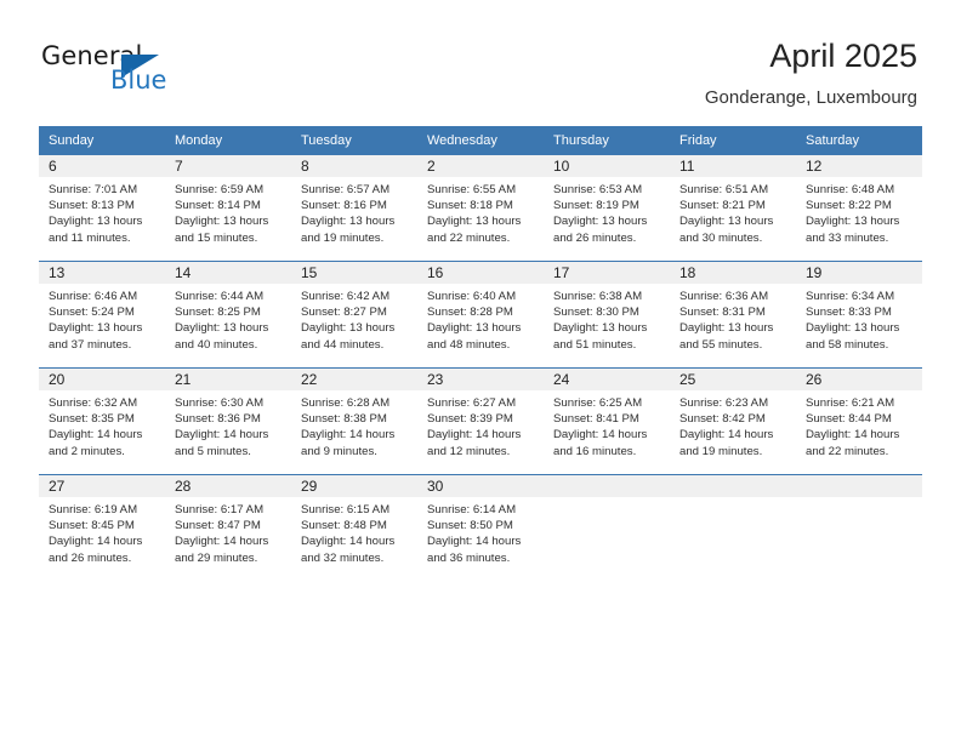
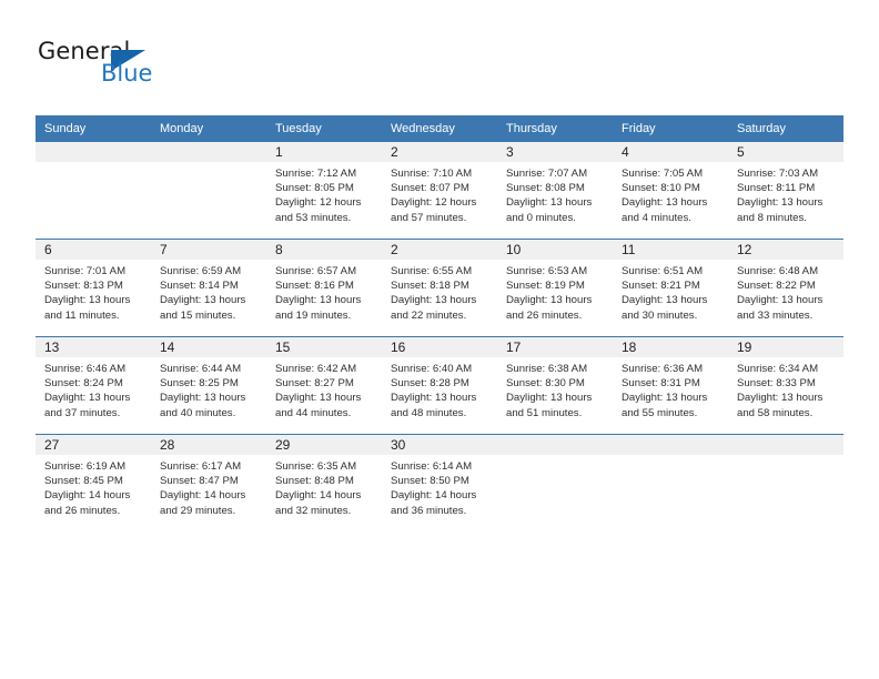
  General
  Blue
- April 2025
- Gonderange, Luxembourg
  Sunday	Monday	Tuesday	Wednesday	Thursday	Friday	Saturday
+ 		1Sunrise: 7:12 AMSunset: 8:05 PMDaylight: 12 hoursand 53 minutes.	2Sunrise: 7:10 AMSunset: 8:07 PMDaylight: 12 hoursand 57 minutes.	3Sunrise: 7:07 AMSunset: 8:08 PMDaylight: 13 hoursand 0 minutes.	4Sunrise: 7:05 AMSunset: 8:10 PMDaylight: 13 hoursand 4 minutes.	5Sunrise: 7:03 AMSunset: 8:11 PMDaylight: 13 hoursand 8 minutes.
  6Sunrise: 7:01 AMSunset: 8:13 PMDaylight: 13 hoursand 11 minutes.	7Sunrise: 6:59 AMSunset: 8:14 PMDaylight: 13 hoursand 15 minutes.	8Sunrise: 6:57 AMSunset: 8:16 PMDaylight: 13 hoursand 19 minutes.	2Sunrise: 6:55 AMSunset: 8:18 PMDaylight: 13 hoursand 22 minutes.	10Sunrise: 6:53 AMSunset: 8:19 PMDaylight: 13 hoursand 26 minutes.	11Sunrise: 6:51 AMSunset: 8:21 PMDaylight: 13 hoursand 30 minutes.	12Sunrise: 6:48 AMSunset: 8:22 PMDaylight: 13 hoursand 33 minutes.
- 13Sunrise: 6:46 AMSunset: 5:24 PMDaylight: 13 hoursand 37 minutes.	14Sunrise: 6:44 AMSunset: 8:25 PMDaylight: 13 hoursand 40 minutes.	15Sunrise: 6:42 AMSunset: 8:27 PMDaylight: 13 hoursand 44 minutes.	16Sunrise: 6:40 AMSunset: 8:28 PMDaylight: 13 hoursand 48 minutes.	17Sunrise: 6:38 AMSunset: 8:30 PMDaylight: 13 hoursand 51 minutes.	18Sunrise: 6:36 AMSunset: 8:31 PMDaylight: 13 hoursand 55 minutes.	19Sunrise: 6:34 AMSunset: 8:33 PMDaylight: 13 hoursand 58 minutes.
+ 13Sunrise: 6:46 AMSunset: 8:24 PMDaylight: 13 hoursand 37 minutes.	14Sunrise: 6:44 AMSunset: 8:25 PMDaylight: 13 hoursand 40 minutes.	15Sunrise: 6:42 AMSunset: 8:27 PMDaylight: 13 hoursand 44 minutes.	16Sunrise: 6:40 AMSunset: 8:28 PMDaylight: 13 hoursand 48 minutes.	17Sunrise: 6:38 AMSunset: 8:30 PMDaylight: 13 hoursand 51 minutes.	18Sunrise: 6:36 AMSunset: 8:31 PMDaylight: 13 hoursand 55 minutes.	19Sunrise: 6:34 AMSunset: 8:33 PMDaylight: 13 hoursand 58 minutes.
- 20Sunrise: 6:32 AMSunset: 8:35 PMDaylight: 14 hoursand 2 minutes.	21Sunrise: 6:30 AMSunset: 8:36 PMDaylight: 14 hoursand 5 minutes.	22Sunrise: 6:28 AMSunset: 8:38 PMDaylight: 14 hoursand 9 minutes.	23Sunrise: 6:27 AMSunset: 8:39 PMDaylight: 14 hoursand 12 minutes.	24Sunrise: 6:25 AMSunset: 8:41 PMDaylight: 14 hoursand 16 minutes.	25Sunrise: 6:23 AMSunset: 8:42 PMDaylight: 14 hoursand 19 minutes.	26Sunrise: 6:21 AMSunset: 8:44 PMDaylight: 14 hoursand 22 minutes.
- 27Sunrise: 6:19 AMSunset: 8:45 PMDaylight: 14 hoursand 26 minutes.	28Sunrise: 6:17 AMSunset: 8:47 PMDaylight: 14 hoursand 29 minutes.	29Sunrise: 6:15 AMSunset: 8:48 PMDaylight: 14 hoursand 32 minutes.	30Sunrise: 6:14 AMSunset: 8:50 PMDaylight: 14 hoursand 36 minutes.
+ 27Sunrise: 6:19 AMSunset: 8:45 PMDaylight: 14 hoursand 26 minutes.	28Sunrise: 6:17 AMSunset: 8:47 PMDaylight: 14 hoursand 29 minutes.	29Sunrise: 6:35 AMSunset: 8:48 PMDaylight: 14 hoursand 32 minutes.	30Sunrise: 6:14 AMSunset: 8:50 PMDaylight: 14 hoursand 36 minutes.
